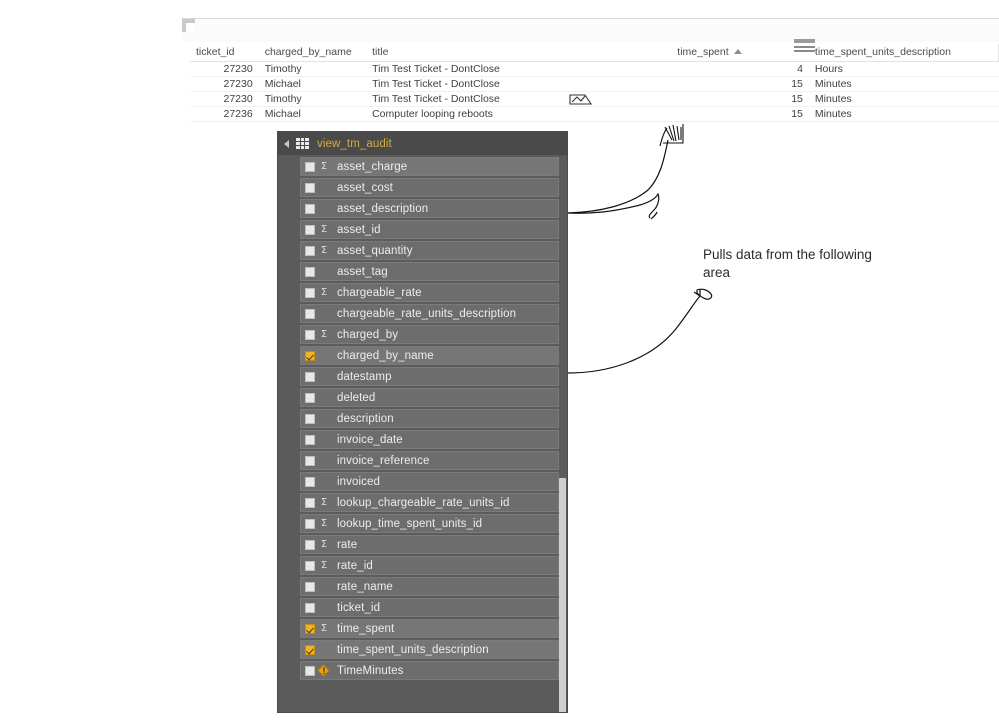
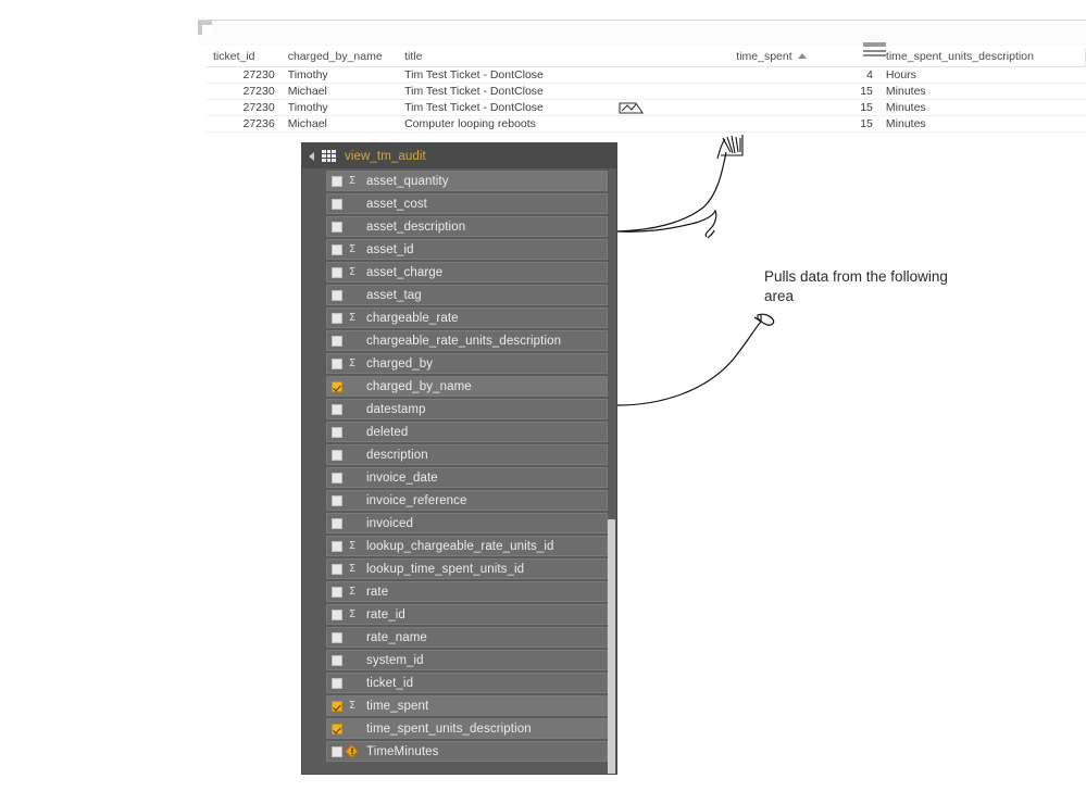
  ticket_id	charged_by_name	title	time_spent	time_spent_units_description
  27230	Timothy	Tim Test Ticket - DontClose	4	Hours
  27230	Michael	Tim Test Ticket - DontClose	15	Minutes
  27230	Timothy	Tim Test Ticket - DontClose	15	Minutes
  27236	Michael	Computer looping reboots	15	Minutes
  view_tm_audit
  Σ
- asset_charge
+ asset_quantity
  asset_cost
  asset_description
  Σ
  asset_id
  Σ
- asset_quantity
+ asset_charge
  asset_tag
  Σ
  chargeable_rate
  chargeable_rate_units_description
  Σ
  charged_by
  charged_by_name
  datestamp
  deleted
  description
  invoice_date
  invoice_reference
  invoiced
  Σ
  lookup_chargeable_rate_units_id
  Σ
  lookup_time_spent_units_id
  Σ
  rate
  Σ
  rate_id
  rate_name
+ system_id
  ticket_id
  Σ
  time_spent
  time_spent_units_description
  TimeMinutes
  Pulls data from the following area
